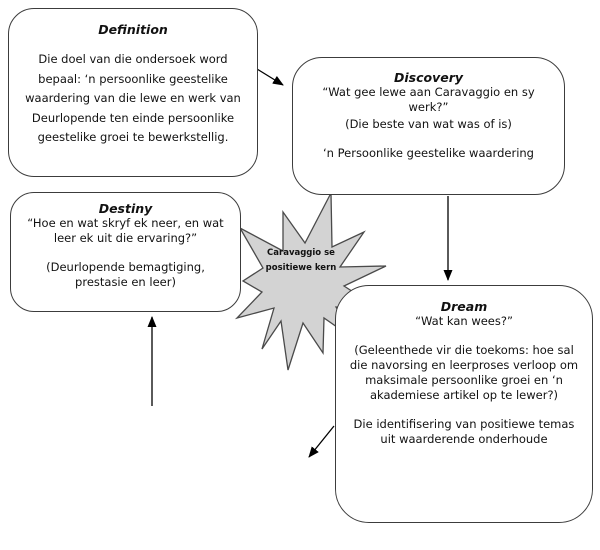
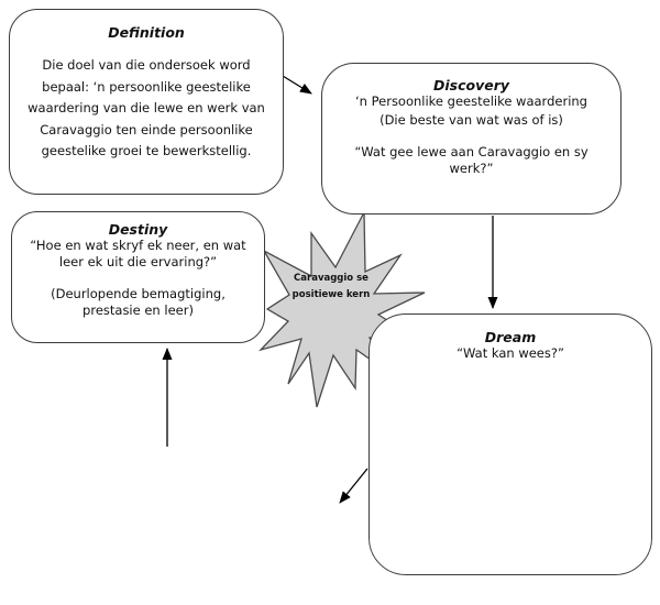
  Caravaggio se positiewe kern
  Definition
- Die doel van die ondersoek word bepaal: ‘n persoonlike geestelike waardering van die lewe en werk van Deurlopende ten einde persoonlike geestelike groei te bewerkstellig.
+ Die doel van die ondersoek word bepaal: ‘n persoonlike geestelike waardering van die lewe en werk van Caravaggio ten einde persoonlike geestelike groei te bewerkstellig.
  Discovery
- “Wat gee lewe aan Caravaggio en sy werk?”
+ ‘n Persoonlike geestelike waardering
  (Die beste van wat was of is)
- ‘n Persoonlike geestelike waardering
+ “Wat gee lewe aan Caravaggio en sy werk?”
  Destiny
  “Hoe en wat skryf ek neer, en wat leer ek uit die ervaring?”
  (Deurlopende bemagtiging, prestasie en leer)
  Dream
  “Wat kan wees?”
- (Geleenthede vir die toekoms: hoe sal die navorsing en leerproses verloop om maksimale persoonlike groei en ‘n akademiese artikel op te lewer?)
- Die identifisering van positiewe temas uit waarderende onderhoude
